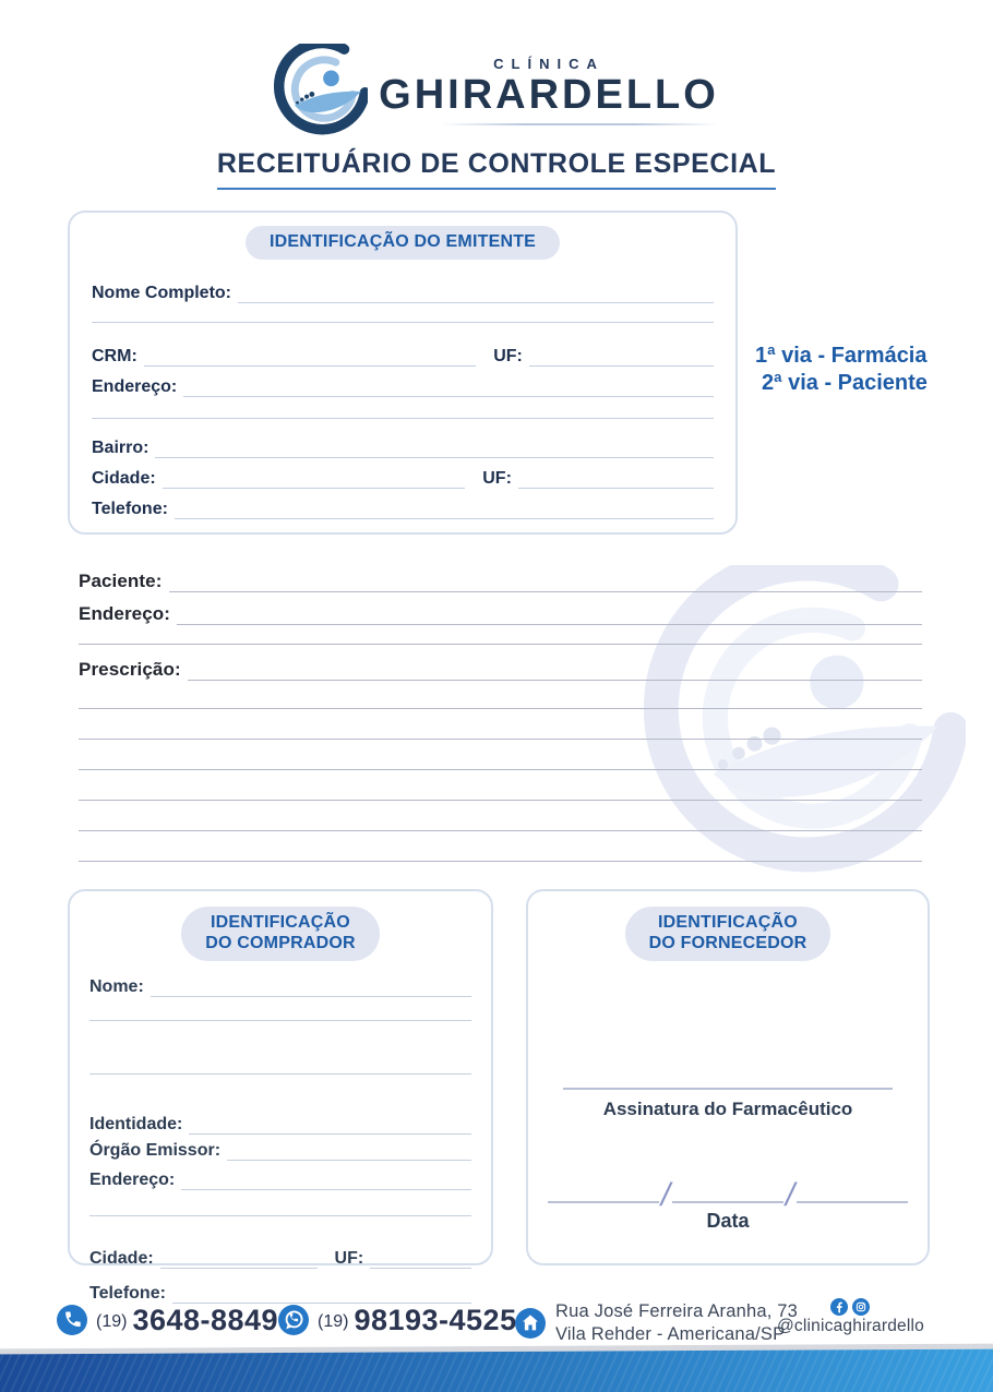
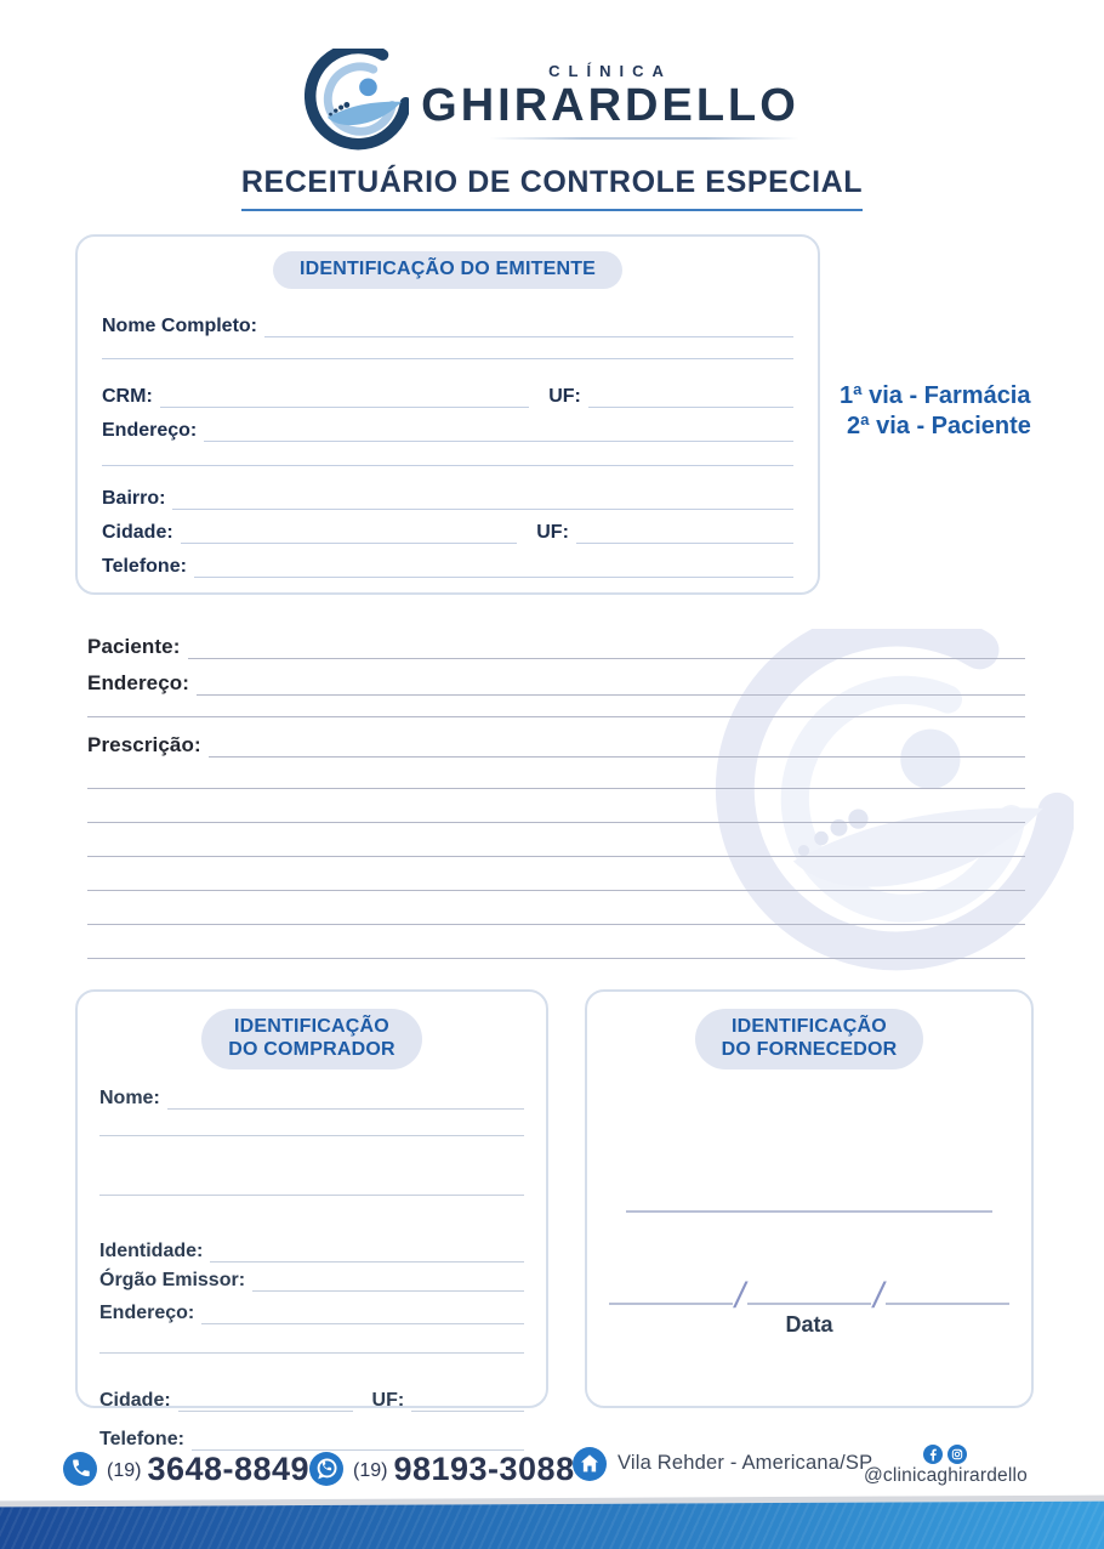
  CLÍNICA
  GHIRARDELLO
  RECEITUÁRIO DE CONTROLE ESPECIAL
  IDENTIFICAÇÃO DO EMITENTE
  Nome Completo:
  CRM:
  UF:
  Endereço:
  Bairro:
  Cidade:
  UF:
  Telefone:
  1ª via - Farmácia
  2ª via - Paciente
  Paciente:
  Endereço:
  Prescrição:
  IDENTIFICAÇÃO
  DO COMPRADOR
  Nome:
  Identidade:
  Órgão Emissor:
  Endereço:
  Cidade:
  UF:
  Telefone:
  IDENTIFICAÇÃO
  DO FORNECEDOR
- Assinatura do Farmacêutico
  /
  /
  Data
  (19)
  3648-8849
  (19)
- 98193-4525
+ 98193-3088
- Rua José Ferreira Aranha, 73
  Vila Rehder - Americana/SP
  @clinicaghirardello
